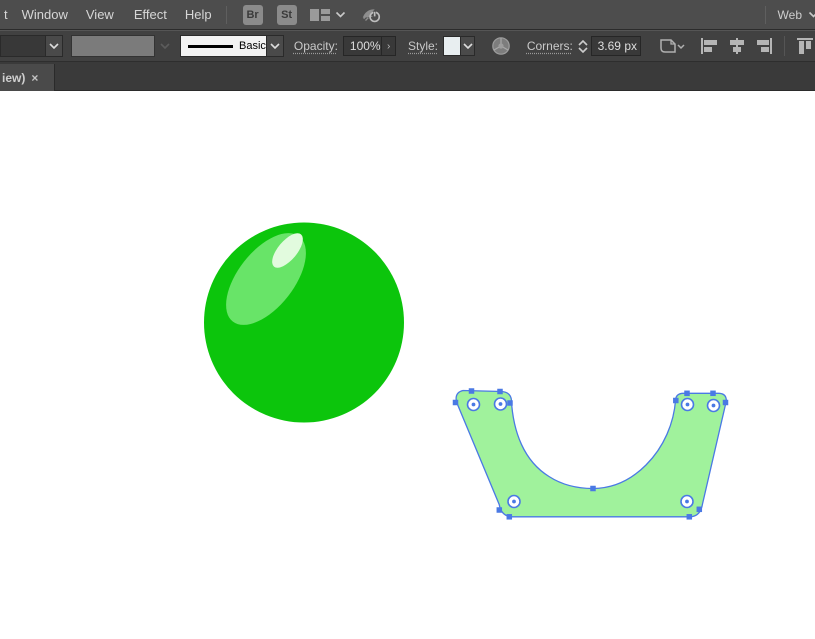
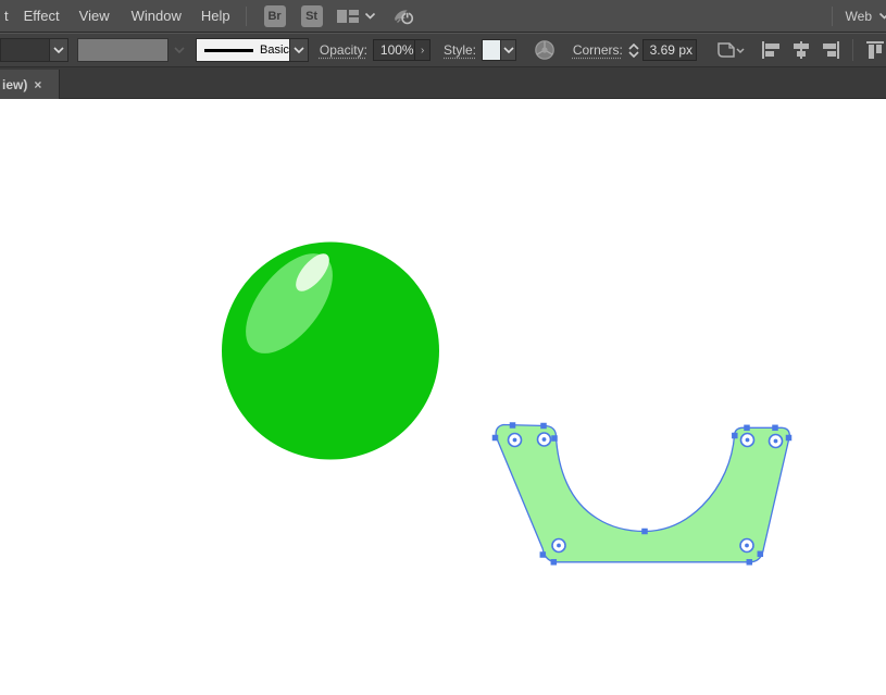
  t
- Window
+ Effect
  View
- Effect
+ Window
  Help
  Br
  St
  Web
  Basic
  Opacity:
  100%
  ›
  Style:
  Corners:
  3.69 px
  iew)
  ×
